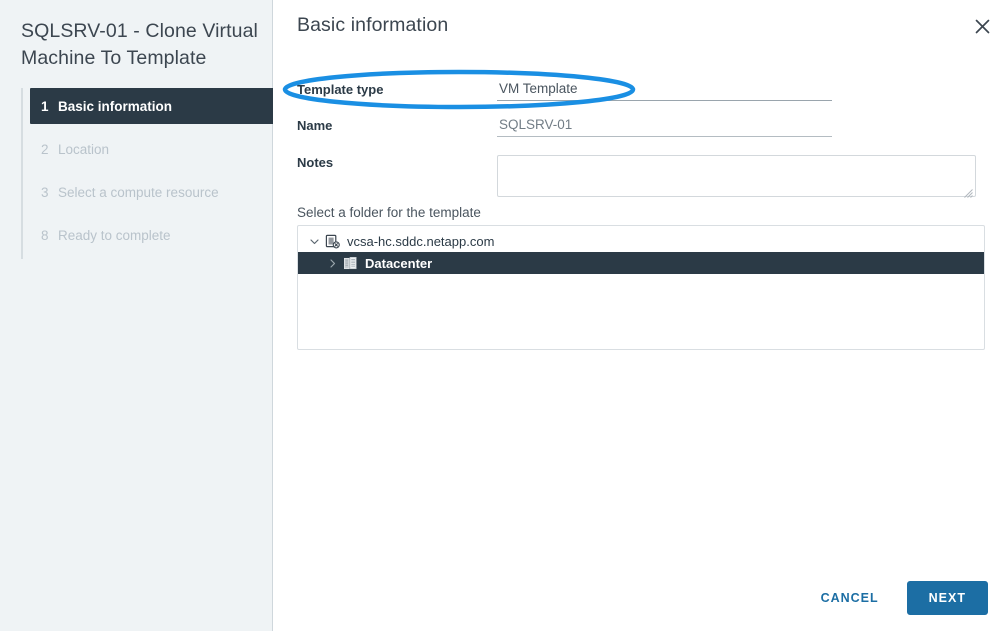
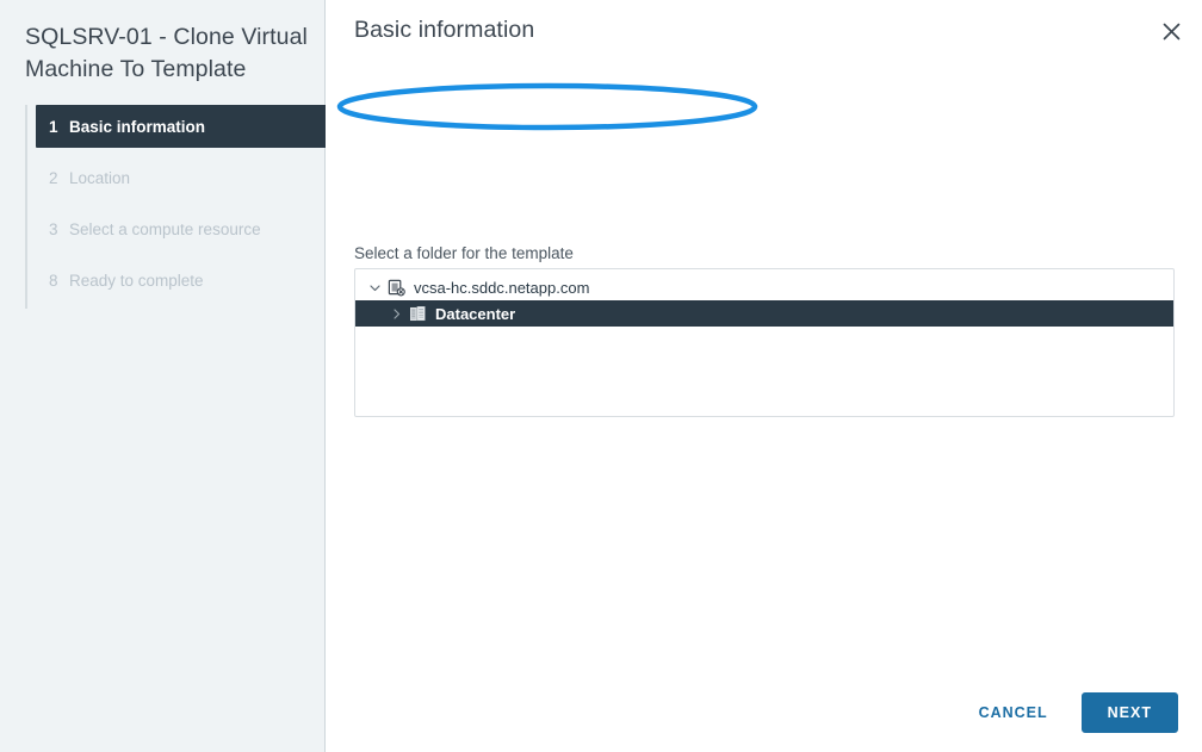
  SQLSRV-01 - Clone Virtual Machine To Template
  1
  Basic information
  2
  Location
  3
  Select a compute resource
  8
  Ready to complete
  Basic information
- Template type
- VM Template
- Name
- SQLSRV-01
- Notes
  Select a folder for the template
  vcsa-hc.sddc.netapp.com
  Datacenter
  CANCEL
  NEXT
